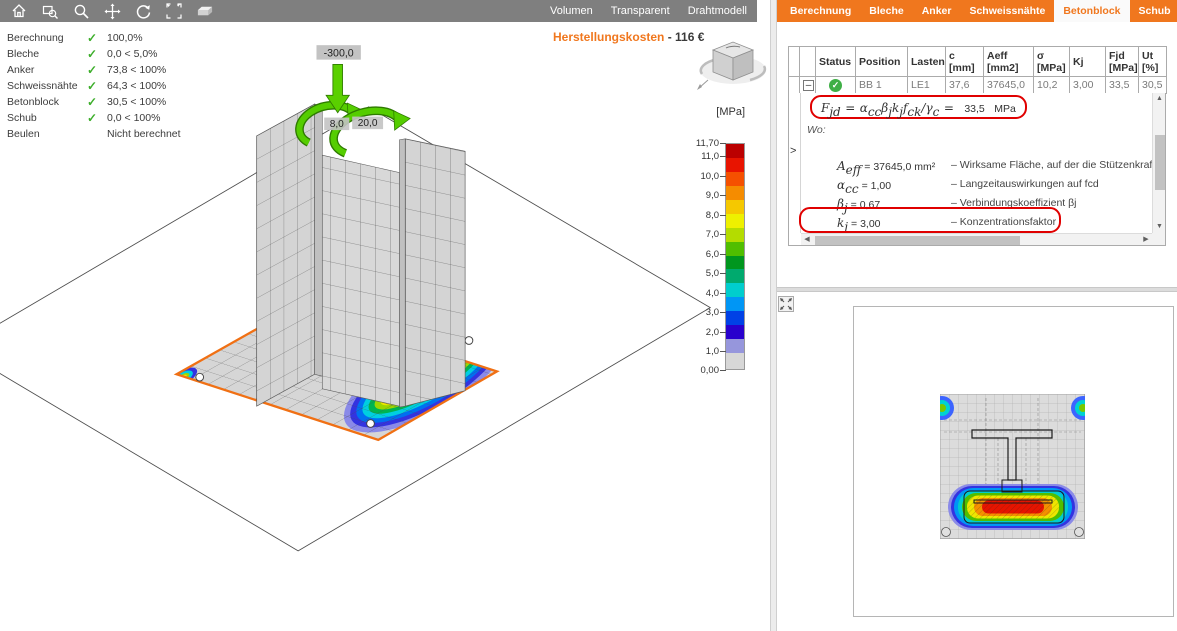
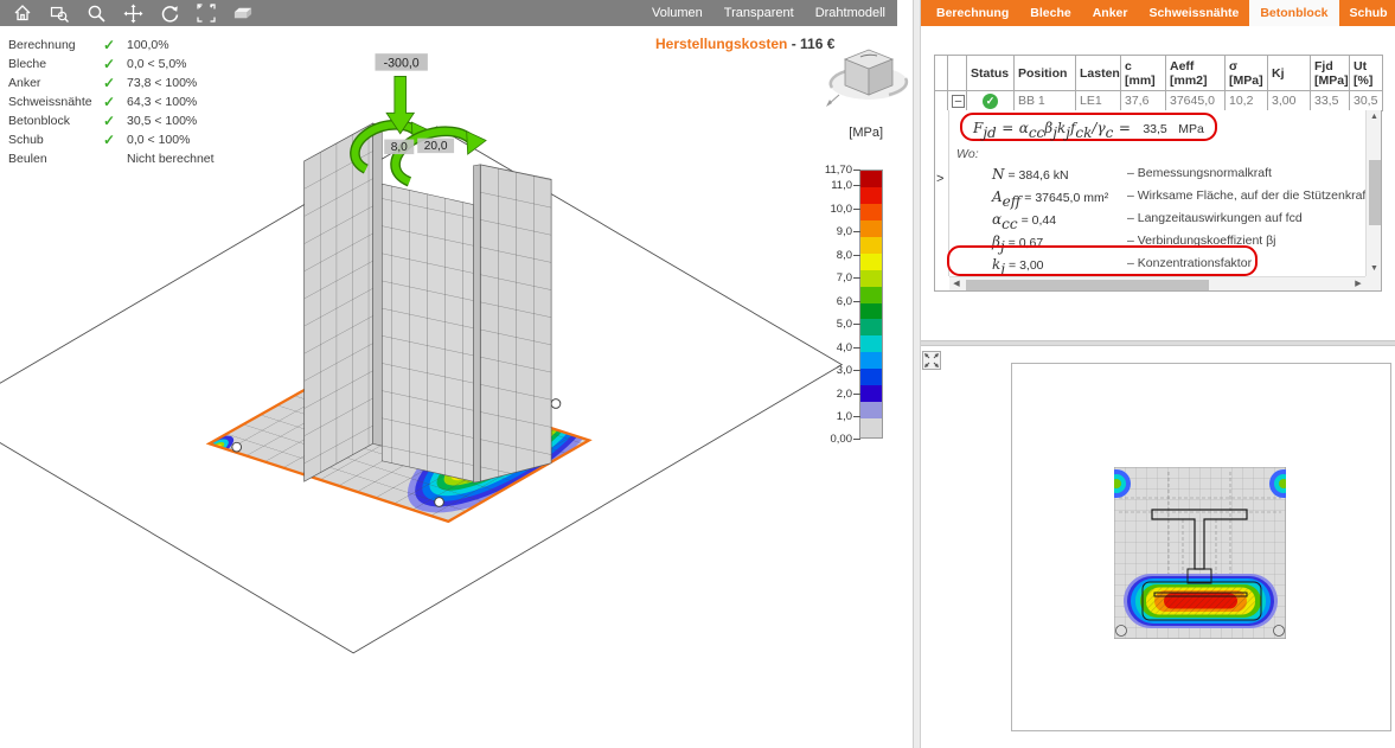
  Volumen
  Transparent
  Drahtmodell
  8,0
  20,0
  -300,0
  Berechnung
  ✓
  100,0%
  Bleche
  ✓
  0,0 < 5,0%
  Anker
  ✓
  73,8 < 100%
  Schweissnähte
  ✓
  64,3 < 100%
  Betonblock
  ✓
  30,5 < 100%
  Schub
  ✓
  0,0 < 100%
  Beulen
  Nicht berechnet
  Herstellungskosten - 116 €
  [MPa]
  Berechnung
  Bleche
  Anker
  Schweissnähte
  Betonblock
  Schub
  		Status	Position	Lasten	c[mm]	Aeff[mm2]	σ[MPa]	Kj	Fjd[MPa]	Ut[%]
  	–	✓	BB 1	LE1	37,6	37645,0	10,2	3,00	33,5	30,5
  >
  Fjd = αccβjkjfck/γc = 33,5 MPa
  Wo:
+ N = 384,6 kN
+ – Bemessungsnormalkraft
  Aeff = 37645,0 mm²
  – Wirksame Fläche, auf der die Stützenkraf
- αcc = 1,00
+ αcc = 0,44
  – Langzeitauswirkungen auf fcd
  βj = 0,67
  – Verbindungskoeffizient βj
  kj = 3,00
  – Konzentrationsfaktor
  11,70
  11,0
  10,0
  9,0
  8,0
  7,0
  6,0
  5,0
  4,0
  3,0
  2,0
  1,0
  0,00
